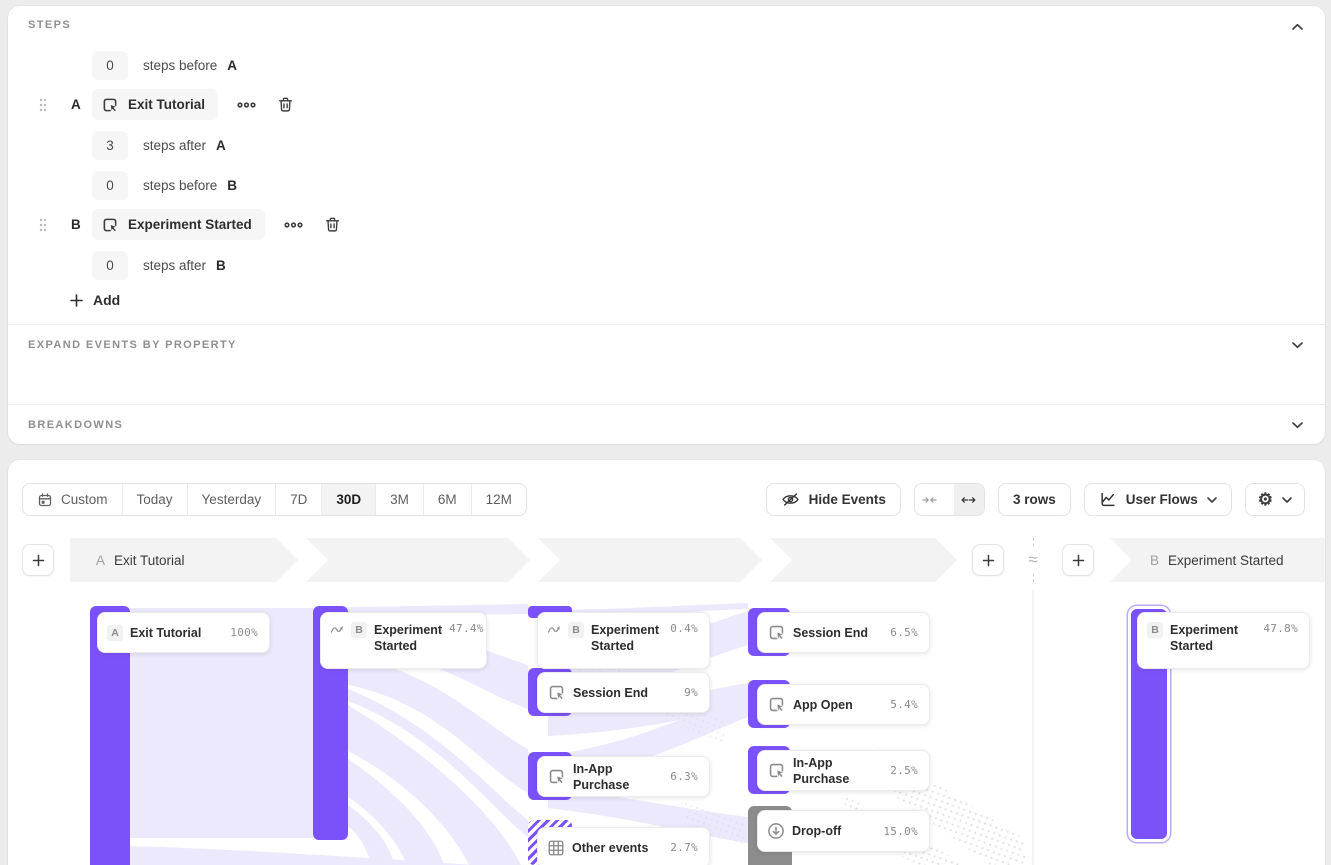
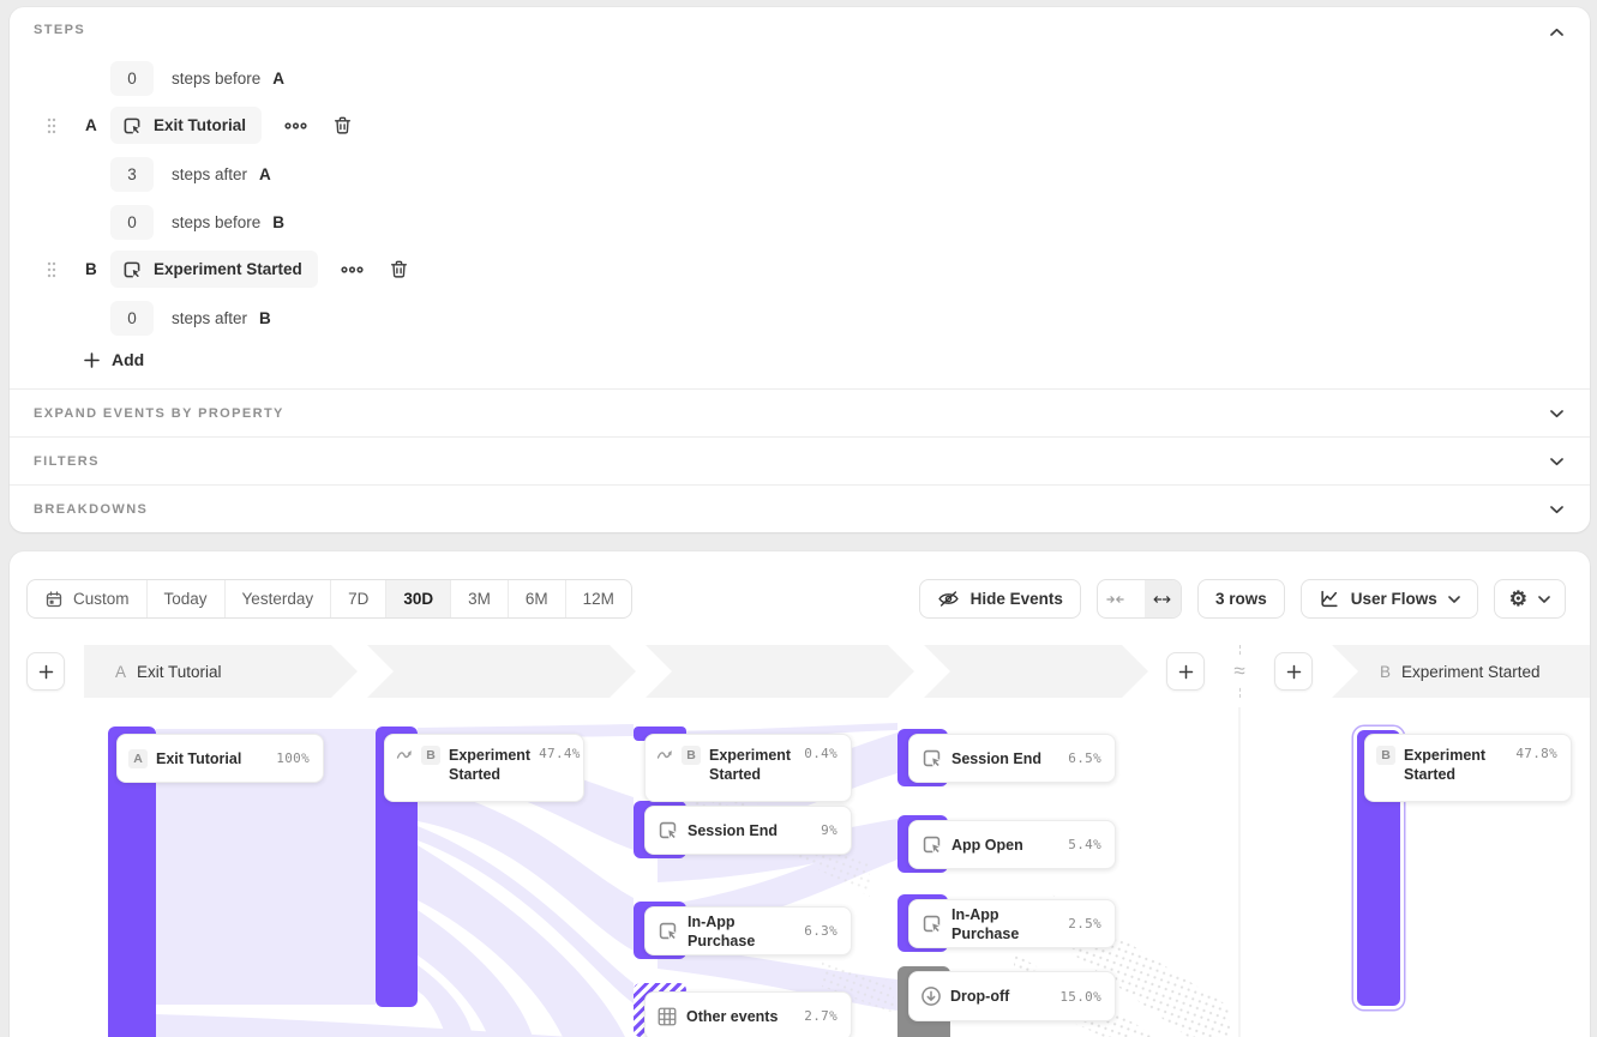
  STEPS
  0
  steps before
  A
  A
  Exit Tutorial
  3
  steps after
  A
  0
  steps before
  B
  B
  Experiment Started
  0
  steps after
  B
  Add
  EXPAND EVENTS BY PROPERTY
+ FILTERS
  BREAKDOWNS
  Custom
  Today
  Yesterday
  7D
  30D
  3M
  6M
  12M
  Hide Events
  3 rows
  User Flows
  ⚙
  A
  Exit Tutorial
  ≈
  B
  Experiment Started
  A
  Exit Tutorial
  100%
  B
  Experiment Started
  47.4%
  B
  Experiment Started
  0.4%
  Session End
  9%
  In-App Purchase
  6.3%
  Other events
  2.7%
  Session End
  6.5%
  App Open
  5.4%
  In-App Purchase
  2.5%
  Drop-off
  15.0%
  B
  Experiment Started
  47.8%
